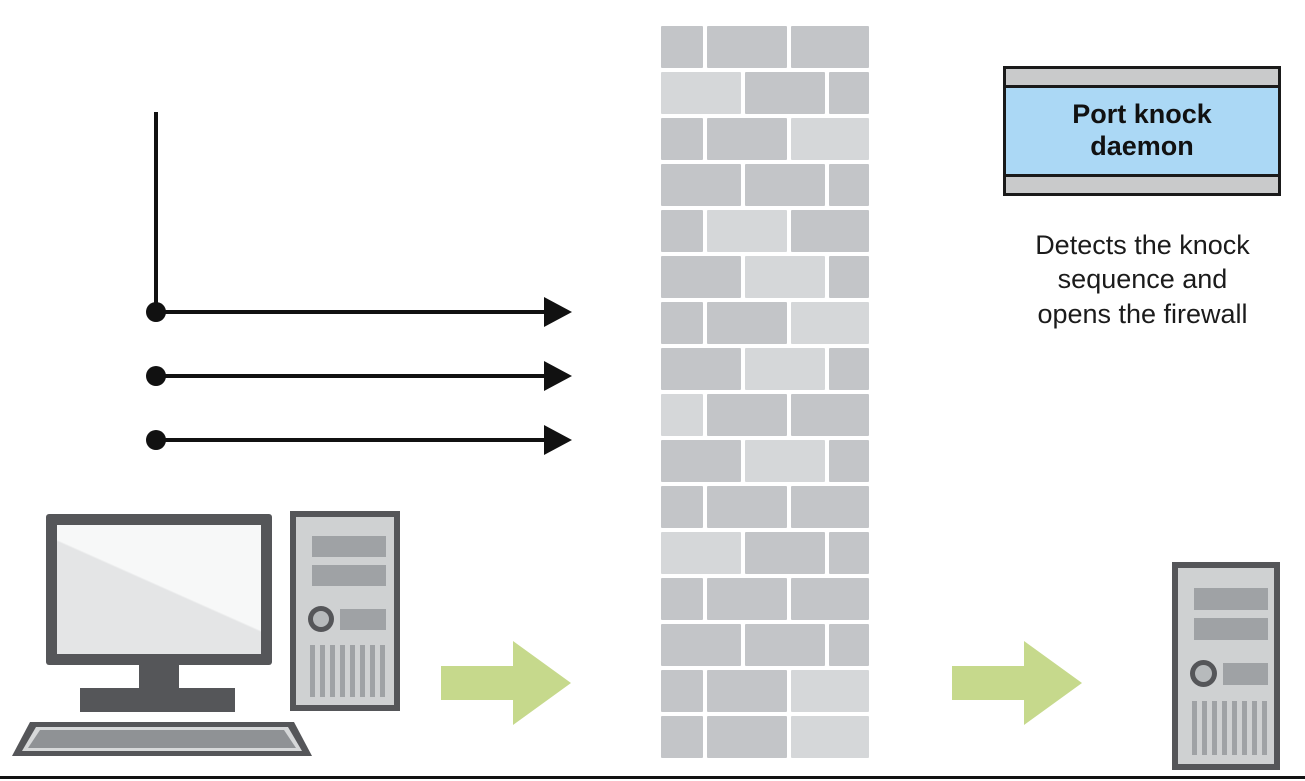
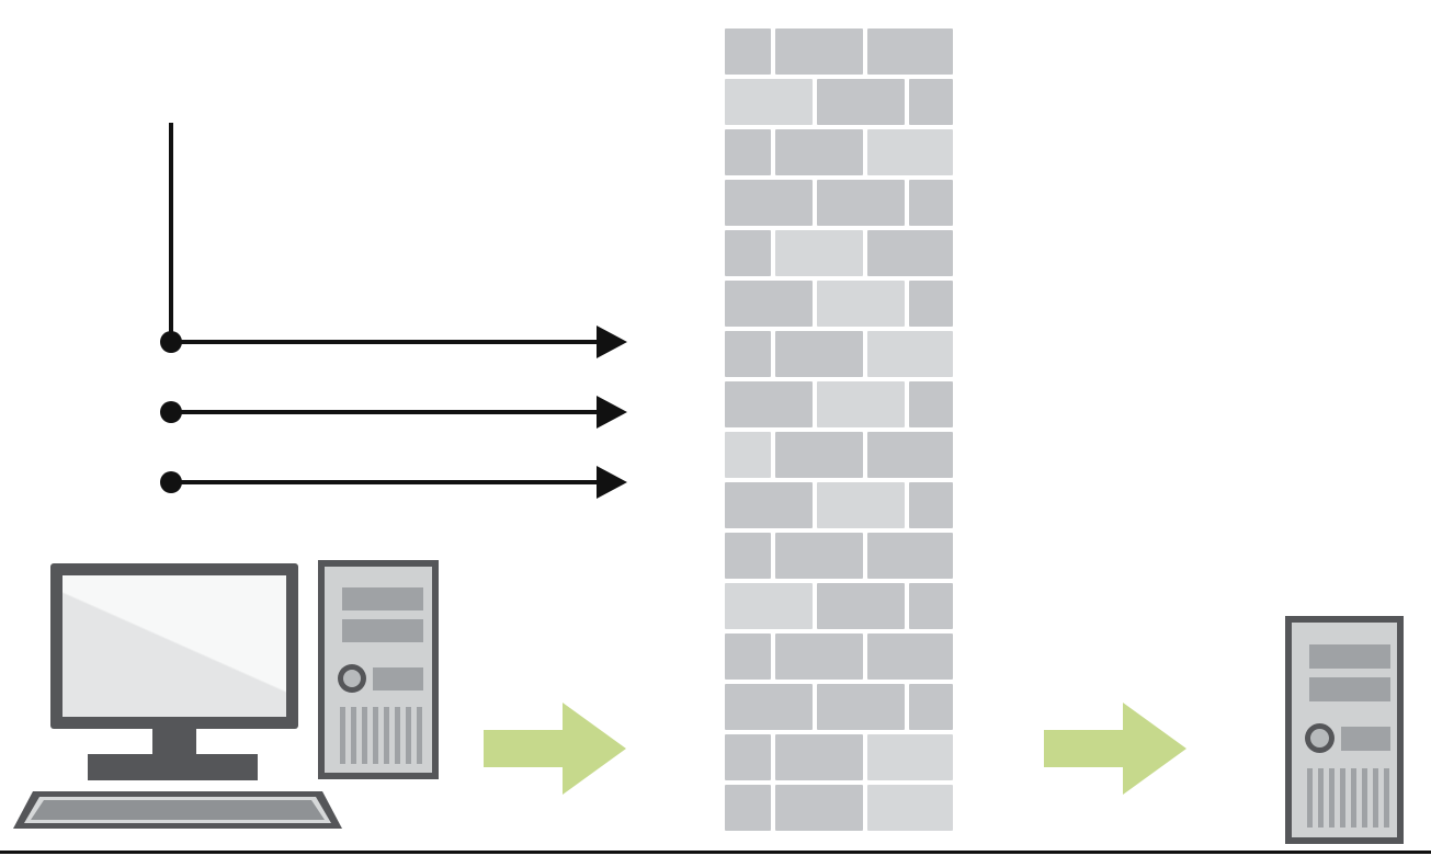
- Port knock
- daemon
- Detects the knock
- sequence and
- opens the firewall
